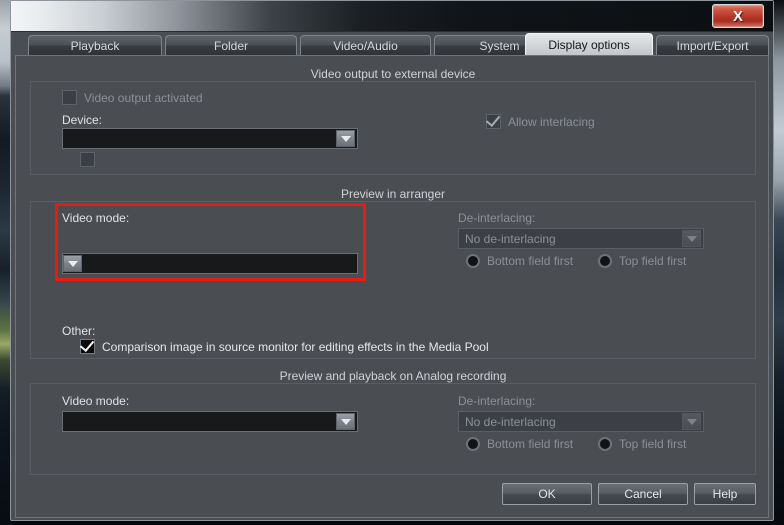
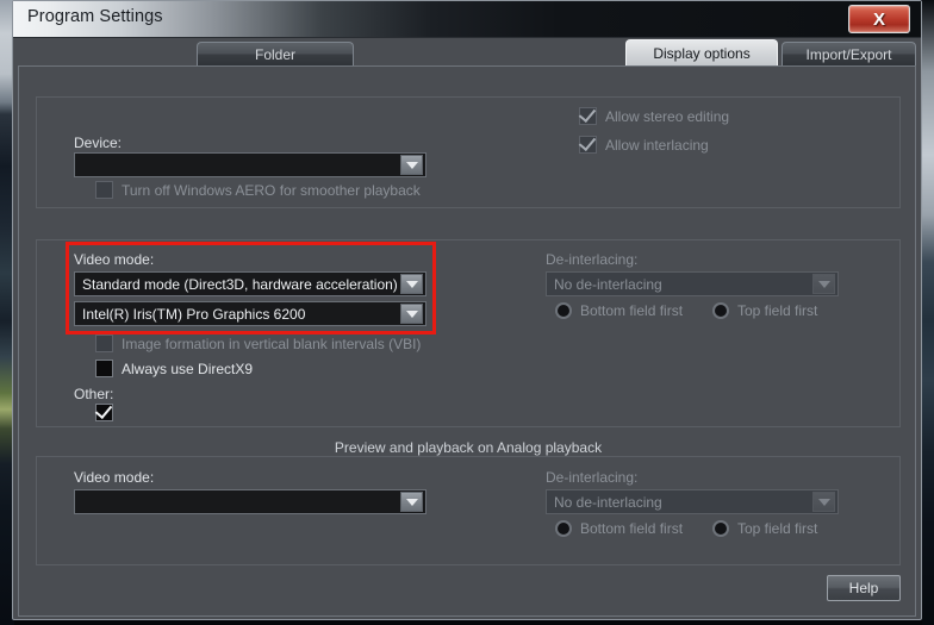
+ Program Settings
  X
- Playback
  Folder
- Video/Audio
- System
  Display options
  Import/Export
- Video output to external device
- Video output activated
  Device:
+ Turn off Windows AERO for smoother playback
+ Allow stereo editing
  Allow interlacing
- Preview in arranger
  Video mode:
+ Standard mode (Direct3D, hardware acceleration)
+ Intel(R) Iris(TM) Pro Graphics 6200
+ Image formation in vertical blank intervals (VBI)
+ Always use DirectX9
  Other:
- Comparison image in source monitor for editing effects in the Media Pool
  De-interlacing:
  No de-interlacing
  Bottom field first
  Top field first
- Preview and playback on Analog recording
+ Preview and playback on Analog playback
  Video mode:
  De-interlacing:
  No de-interlacing
  Bottom field first
  Top field first
- OK
- Cancel
  Help
